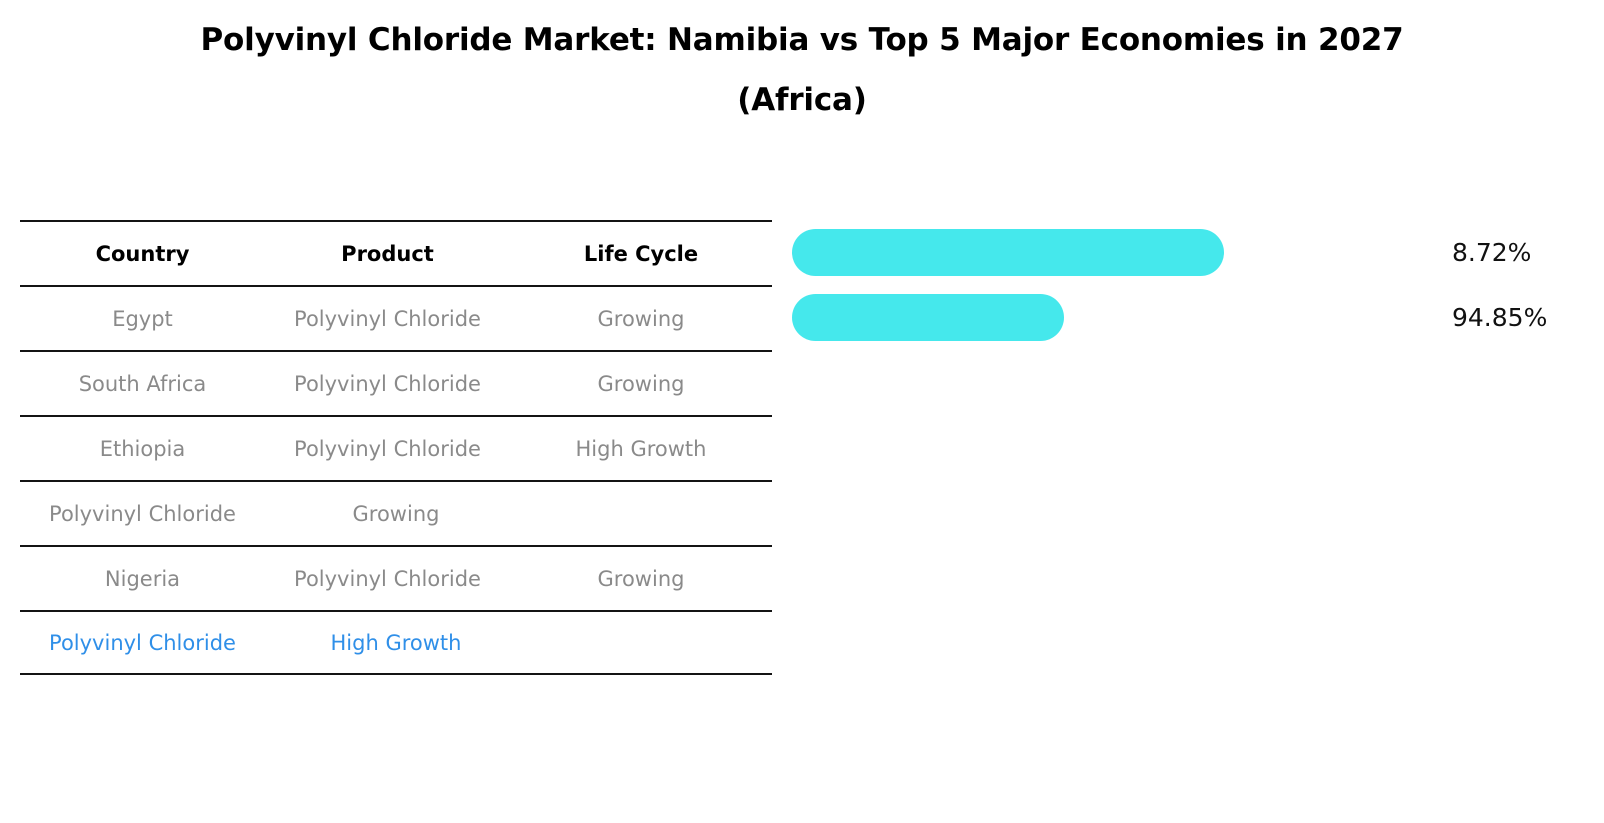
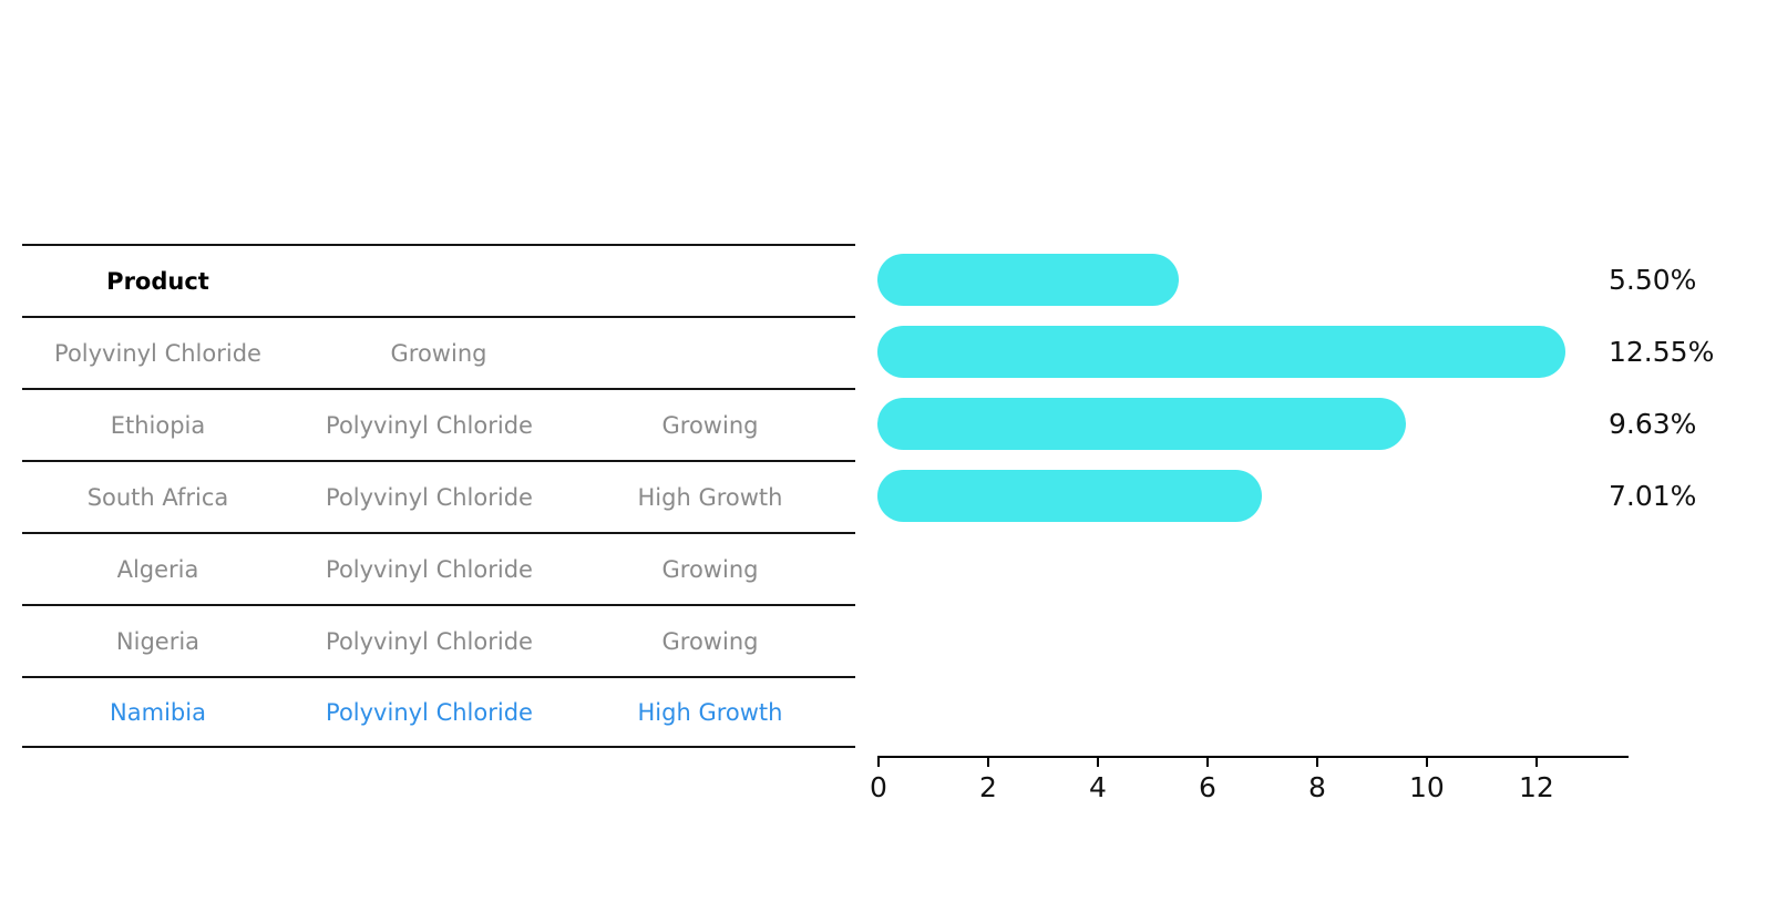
- Polyvinyl Chloride Market: Namibia vs Top 5 Major Economies in 2027
- (Africa)
- Country
  Product
- Life Cycle
- Egypt
  Polyvinyl Chloride
  Growing
- South Africa
+ Ethiopia
  Polyvinyl Chloride
  Growing
- Ethiopia
+ South Africa
  Polyvinyl Chloride
  High Growth
+ Algeria
  Polyvinyl Chloride
  Growing
  Nigeria
  Polyvinyl Chloride
  Growing
+ Namibia
  Polyvinyl Chloride
  High Growth
- 8.72%
- 94.85%
+ 5.50%
+ 12.55%
+ 9.63%
+ 7.01%
+ 0
+ 2
+ 4
+ 6
+ 8
+ 10
+ 12
